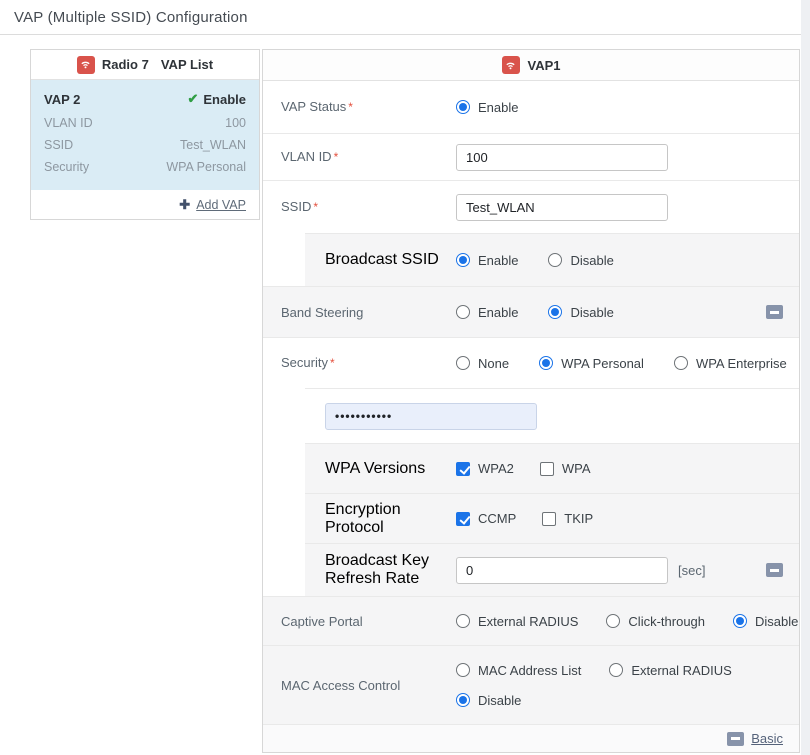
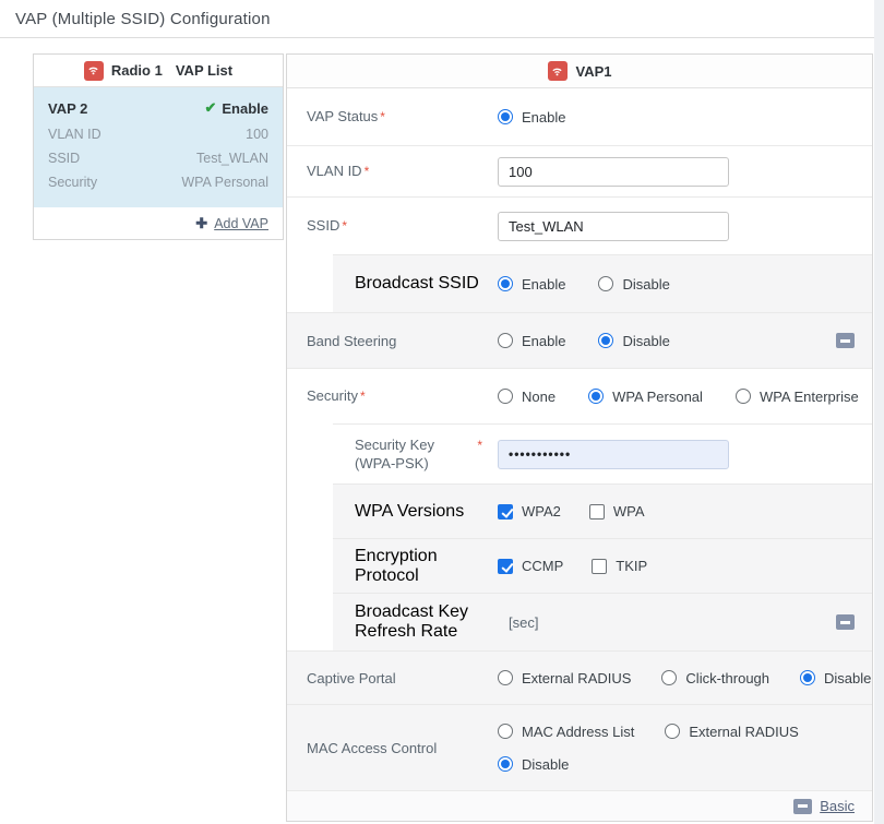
  VAP (Multiple SSID) Configuration
- Radio 7
+ Radio 1
  VAP List
  VAP 2
  ✔
  Enable
  VLAN ID
  100
  SSID
  Test_WLAN
  Security
  WPA Personal
  ✚
  Add VAP
  VAP1
  VAP Status *
  Enable
  VLAN ID *
  100
  SSID *
  Test_WLAN
  Broadcast SSID
  Enable
  Disable
  Band Steering
  Enable
  Disable
  Security *
  None
  WPA Personal
  WPA Enterprise
+ Security Key (WPA-PSK)
+ *
  •••••••••••
  WPA Versions
  WPA2
  WPA
  Encryption Protocol
  CCMP
  TKIP
  Broadcast Key Refresh Rate
- 0
  [sec]
  Captive Portal
  External RADIUS
  Click-through
  Disable
  MAC Access Control
  MAC Address List
  External RADIUS
  Disable
  Basic
